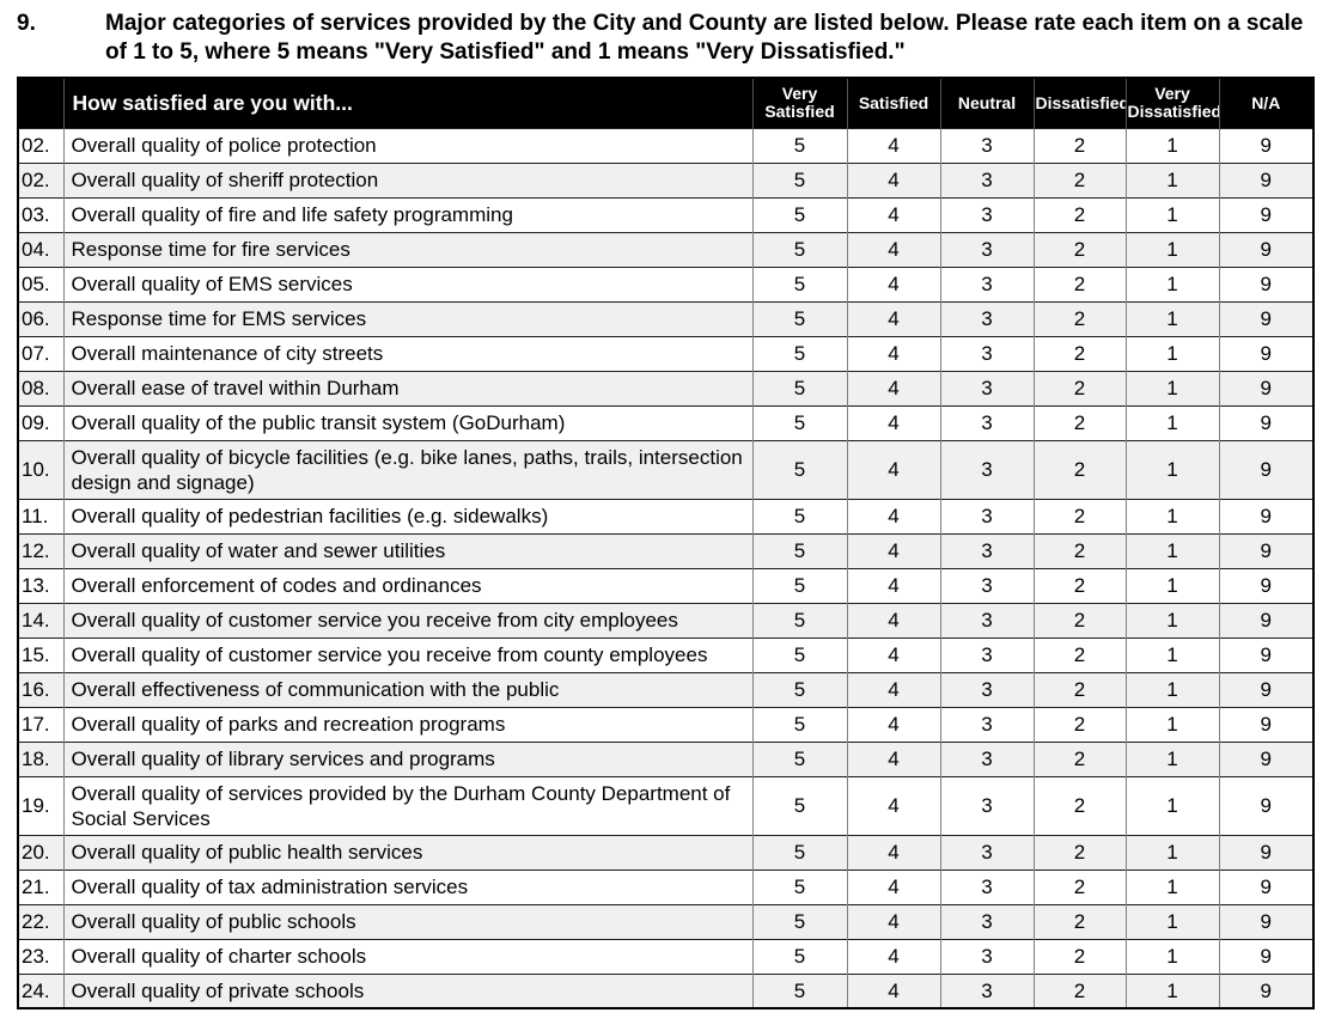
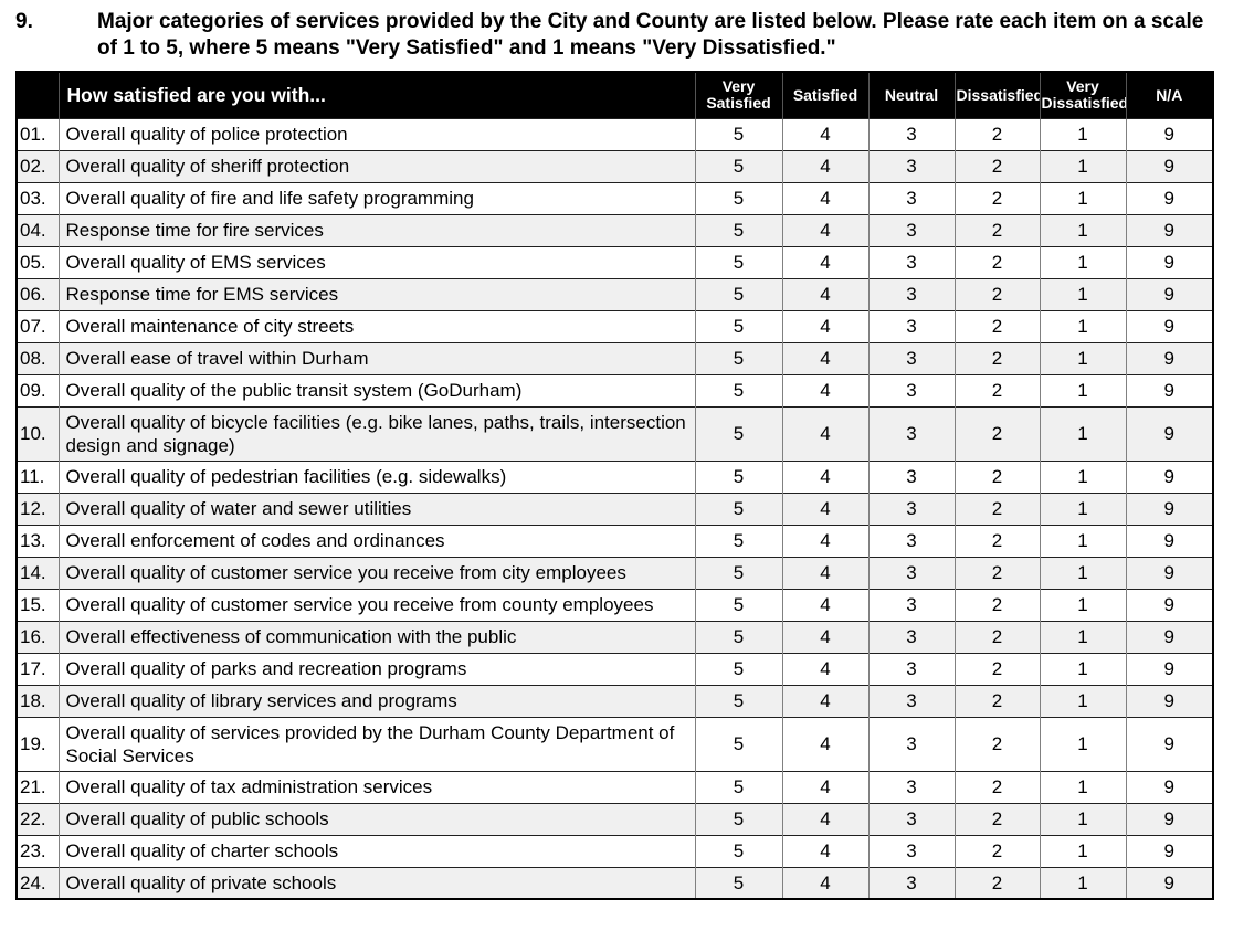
  9.
  Major categories of services provided by the City and County are listed below. Please rate each item on a scale of 1 to 5, where 5 means "Very Satisfied" and 1 means "Very Dissatisfied."
  	How satisfied are you with...	Very Satisfied	Satisfied	Neutral	Dissatisfied	Very Dissatisfied	N/A
- 02.	Overall quality of police protection	5	4	3	2	1	9
+ 01.	Overall quality of police protection	5	4	3	2	1	9
  02.	Overall quality of sheriff protection	5	4	3	2	1	9
  03.	Overall quality of fire and life safety programming	5	4	3	2	1	9
  04.	Response time for fire services	5	4	3	2	1	9
  05.	Overall quality of EMS services	5	4	3	2	1	9
  06.	Response time for EMS services	5	4	3	2	1	9
  07.	Overall maintenance of city streets	5	4	3	2	1	9
  08.	Overall ease of travel within Durham	5	4	3	2	1	9
  09.	Overall quality of the public transit system (GoDurham)	5	4	3	2	1	9
  10.	Overall quality of bicycle facilities (e.g. bike lanes, paths, trails, intersection design and signage)	5	4	3	2	1	9
  11.	Overall quality of pedestrian facilities (e.g. sidewalks)	5	4	3	2	1	9
  12.	Overall quality of water and sewer utilities	5	4	3	2	1	9
  13.	Overall enforcement of codes and ordinances	5	4	3	2	1	9
  14.	Overall quality of customer service you receive from city employees	5	4	3	2	1	9
  15.	Overall quality of customer service you receive from county employees	5	4	3	2	1	9
  16.	Overall effectiveness of communication with the public	5	4	3	2	1	9
  17.	Overall quality of parks and recreation programs	5	4	3	2	1	9
  18.	Overall quality of library services and programs	5	4	3	2	1	9
  19.	Overall quality of services provided by the Durham County Department of Social Services	5	4	3	2	1	9
- 20.	Overall quality of public health services	5	4	3	2	1	9
  21.	Overall quality of tax administration services	5	4	3	2	1	9
  22.	Overall quality of public schools	5	4	3	2	1	9
  23.	Overall quality of charter schools	5	4	3	2	1	9
  24.	Overall quality of private schools	5	4	3	2	1	9
